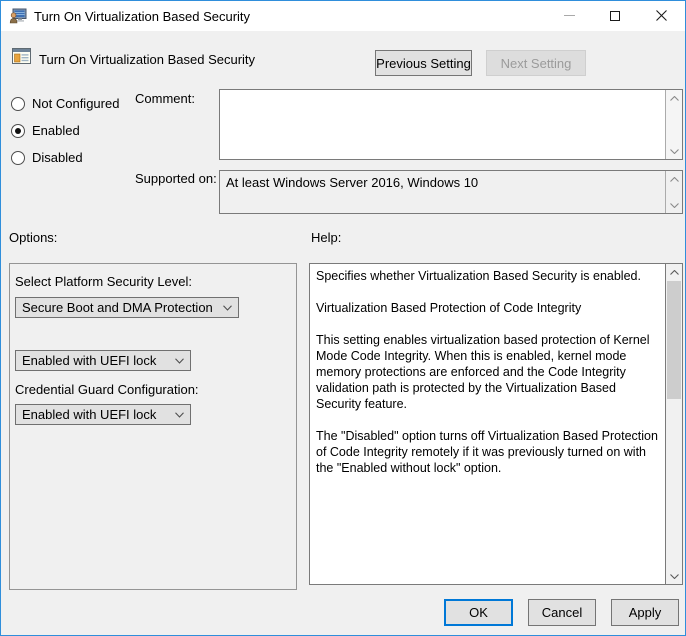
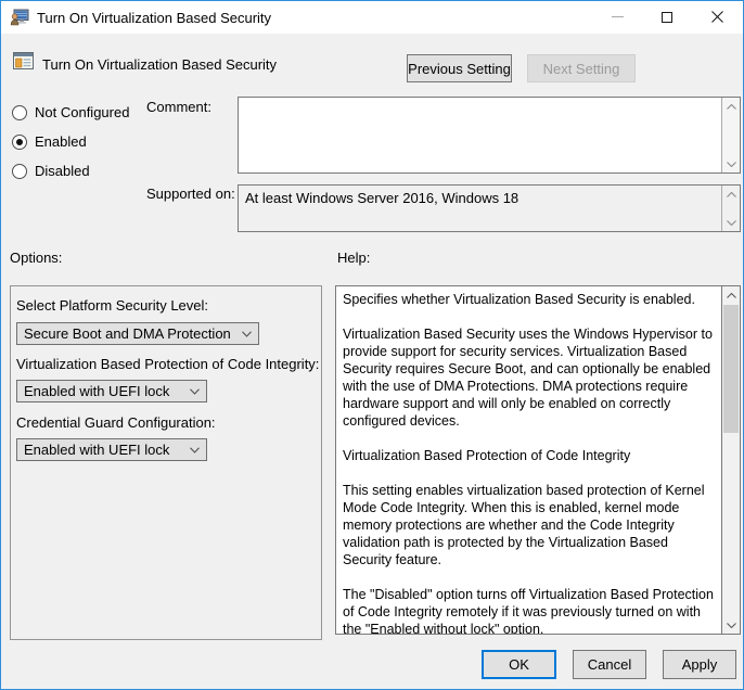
  Turn On Virtualization Based Security
  Turn On Virtualization Based Security
  Previous Setting
  Next Setting
  Not Configured
  Enabled
  Disabled
  Comment:
  Supported on:
- At least Windows Server 2016, Windows 10
+ At least Windows Server 2016, Windows 18
  Options:
  Select Platform Security Level:
  Secure Boot and DMA Protection
+ Virtualization Based Protection of Code Integrity:
  Enabled with UEFI lock
  Credential Guard Configuration:
  Enabled with UEFI lock
  Help:
  Specifies whether Virtualization Based Security is enabled.
+ Virtualization Based Security uses the Windows Hypervisor to provide support for security services. Virtualization Based Security requires Secure Boot, and can optionally be enabled with the use of DMA Protections. DMA protections require hardware support and will only be enabled on correctly configured devices.
  Virtualization Based Protection of Code Integrity
- This setting enables virtualization based protection of Kernel Mode Code Integrity. When this is enabled, kernel mode memory protections are enforced and the Code Integrity validation path is protected by the Virtualization Based Security feature.
+ This setting enables virtualization based protection of Kernel Mode Code Integrity. When this is enabled, kernel mode memory protections are whether and the Code Integrity validation path is protected by the Virtualization Based Security feature.
  The "Disabled" option turns off Virtualization Based Protection of Code Integrity remotely if it was previously turned on with the "Enabled without lock" option.
  OK
  Cancel
  Apply
